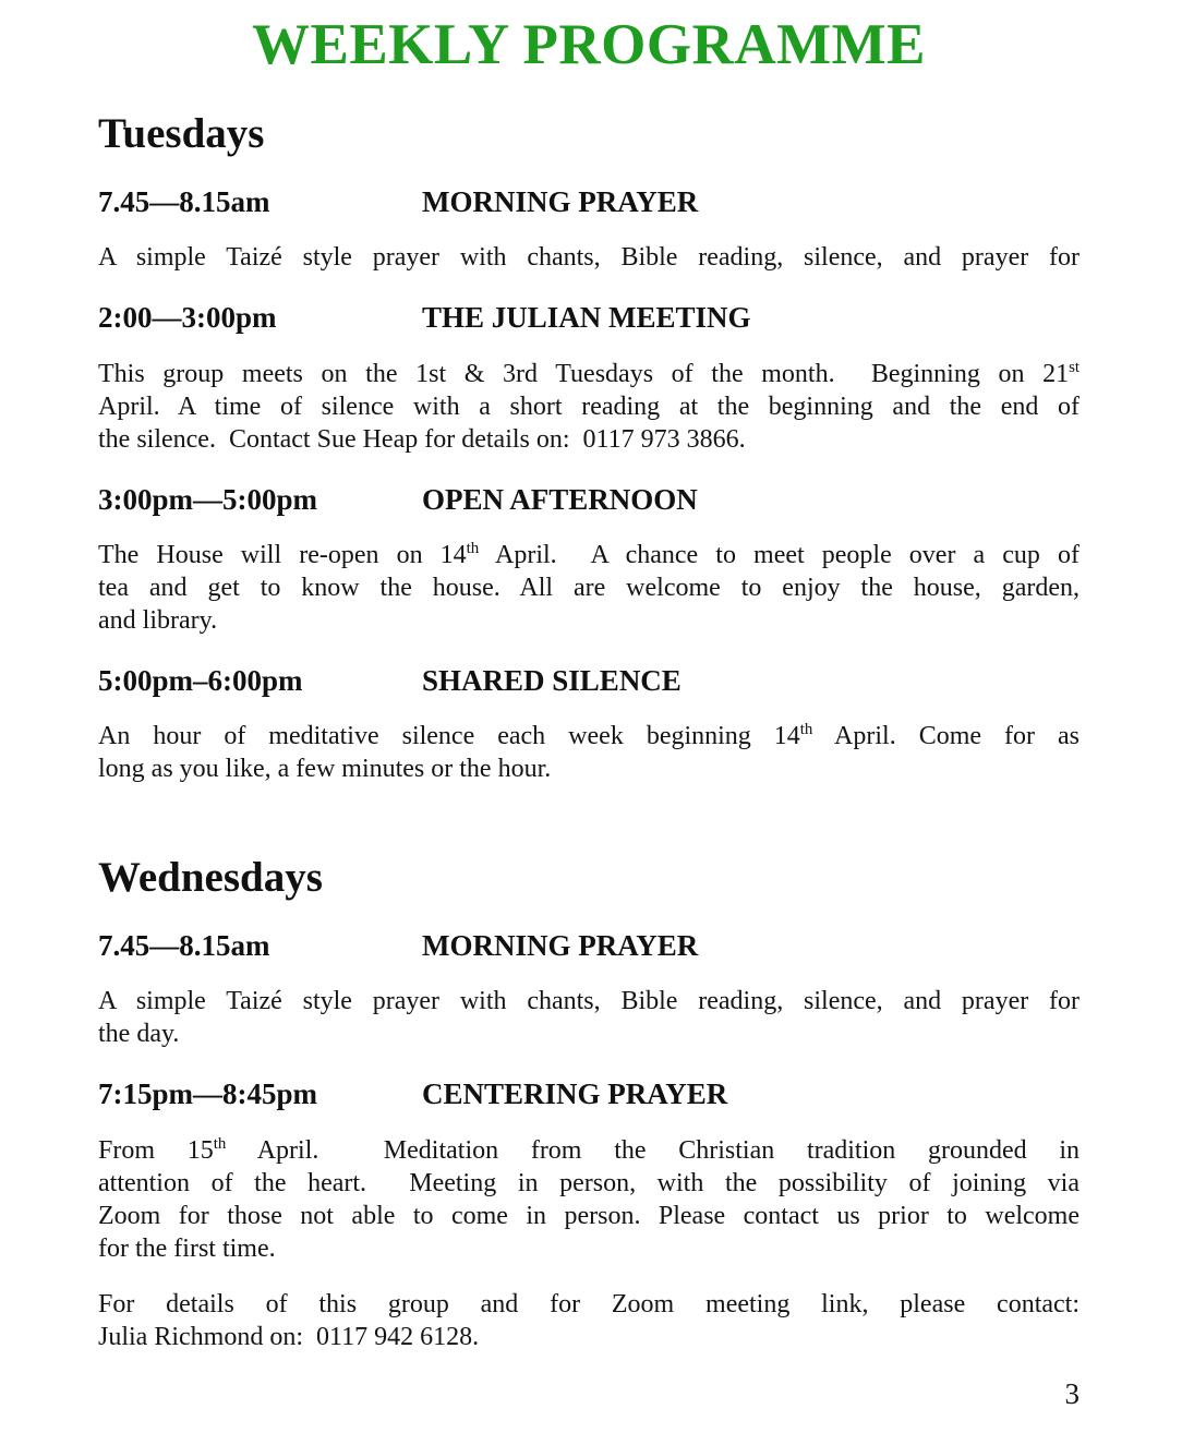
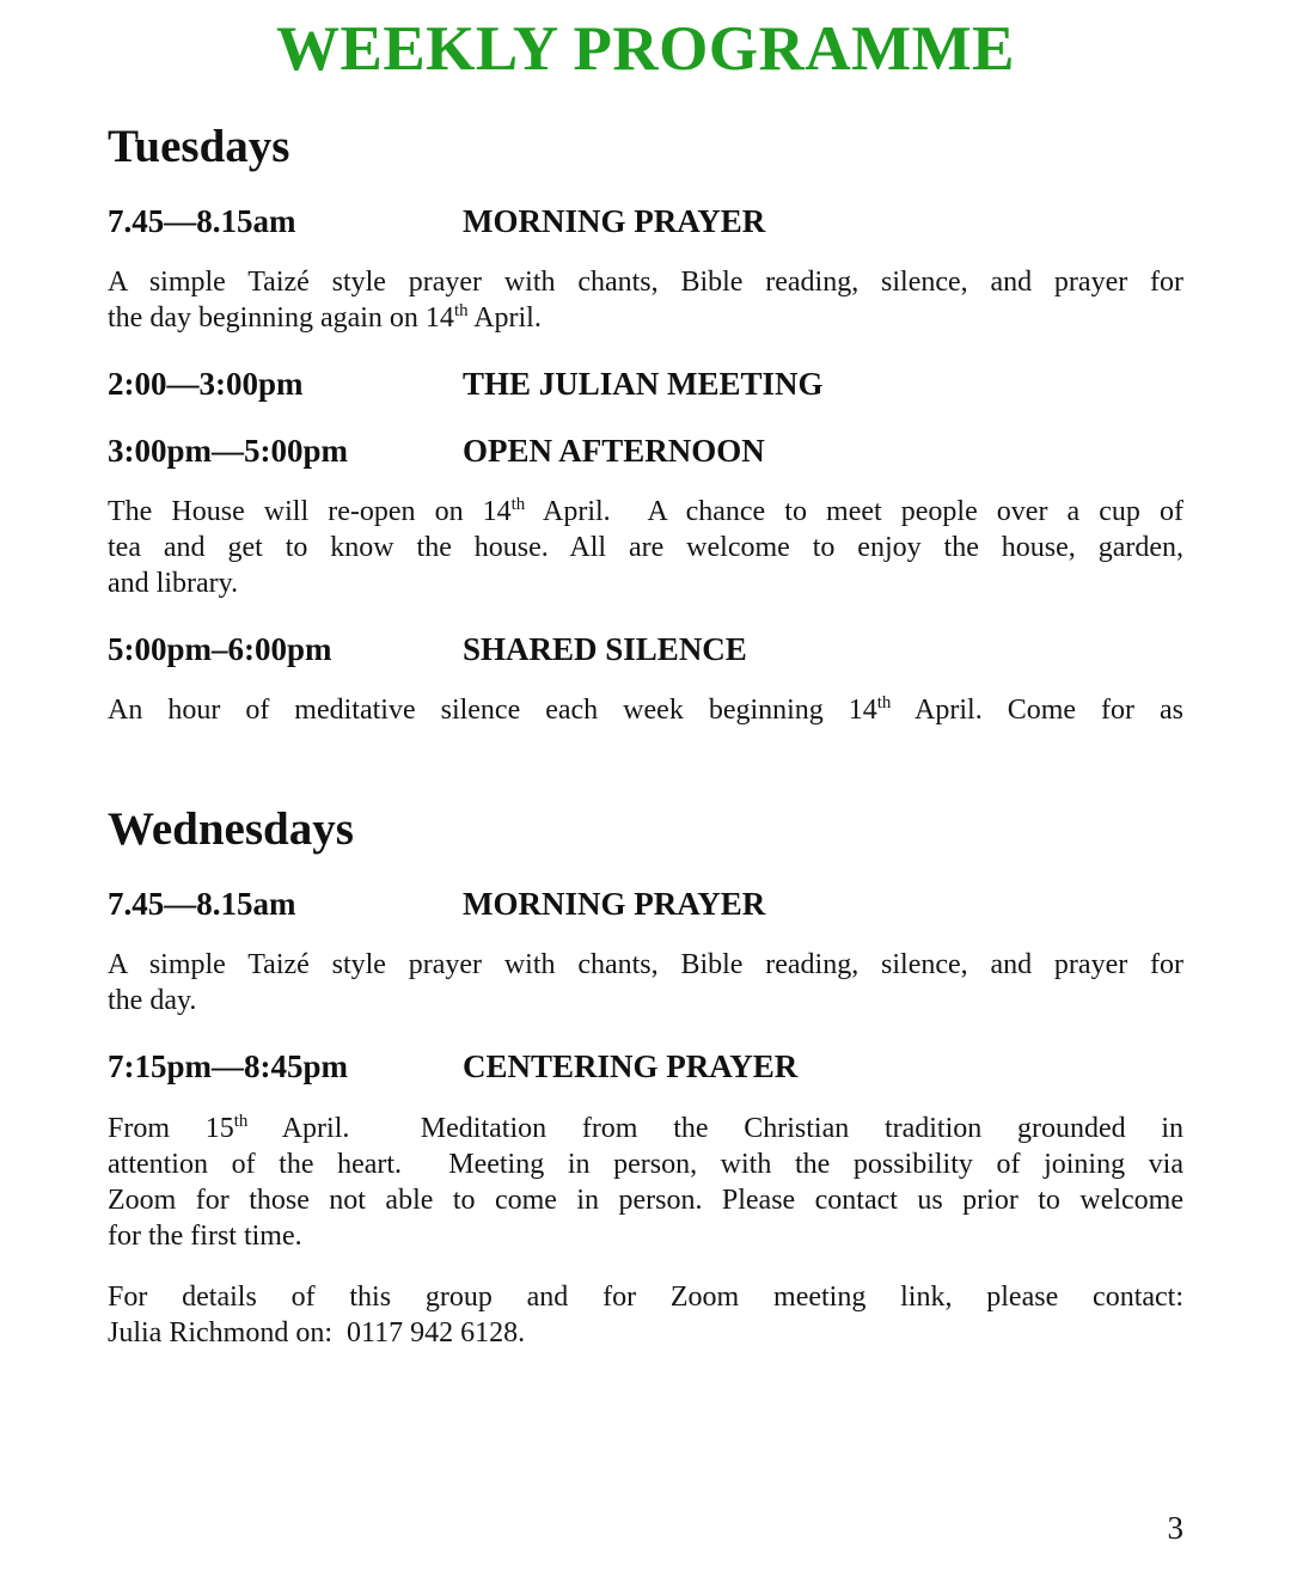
  WEEKLY PROGRAMME
  Tuesdays
  7.45—8.15am
  MORNING PRAYER
  A simple Taizé style prayer with chants, Bible reading, silence, and prayer for
+ the day beginning again on 14th April.
  2:00—3:00pm
  THE JULIAN MEETING
- This group meets on the 1st & 3rd Tuesdays of the month. Beginning on 21st
- April. A time of silence with a short reading at the beginning and the end of
- the silence. Contact Sue Heap for details on: 0117 973 3866.
  3:00pm—5:00pm
  OPEN AFTERNOON
  The House will re-open on 14th April. A chance to meet people over a cup of
  tea and get to know the house. All are welcome to enjoy the house, garden,
  and library.
  5:00pm–6:00pm
  SHARED SILENCE
  An hour of meditative silence each week beginning 14th April. Come for as
- long as you like, a few minutes or the hour.
  Wednesdays
  7.45—8.15am
  MORNING PRAYER
  A simple Taizé style prayer with chants, Bible reading, silence, and prayer for
  the day.
  7:15pm—8:45pm
  CENTERING PRAYER
  From 15th April. Meditation from the Christian tradition grounded in
  attention of the heart. Meeting in person, with the possibility of joining via
  Zoom for those not able to come in person. Please contact us prior to welcome
  for the first time.
  For details of this group and for Zoom meeting link, please contact:
  Julia Richmond on: 0117 942 6128.
  3
